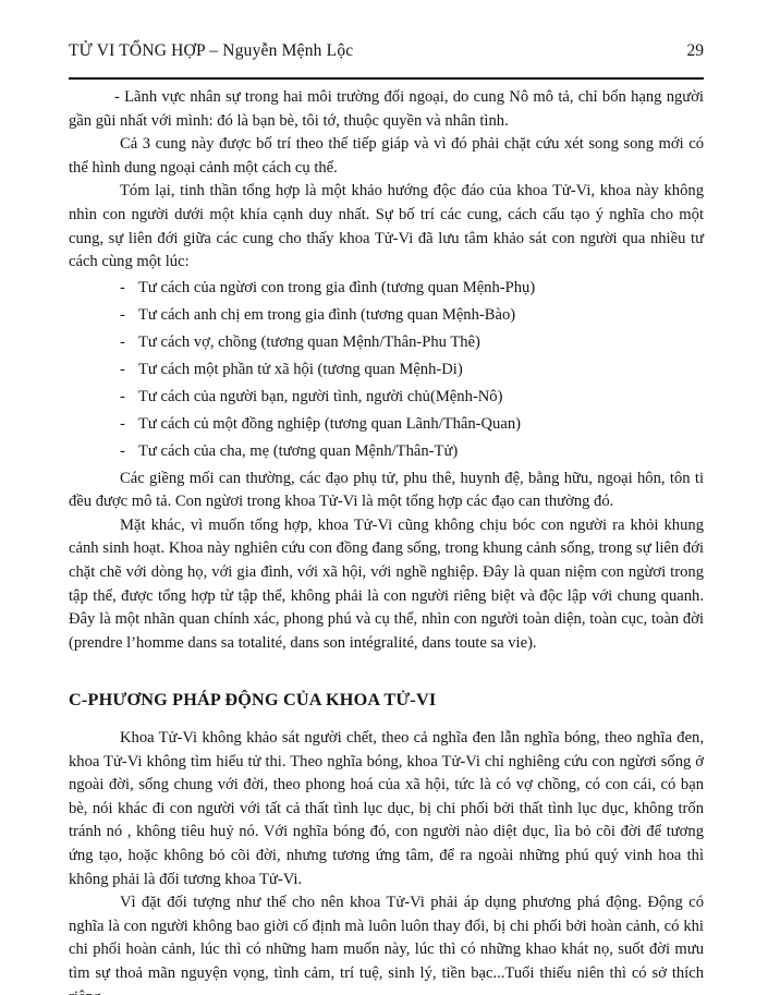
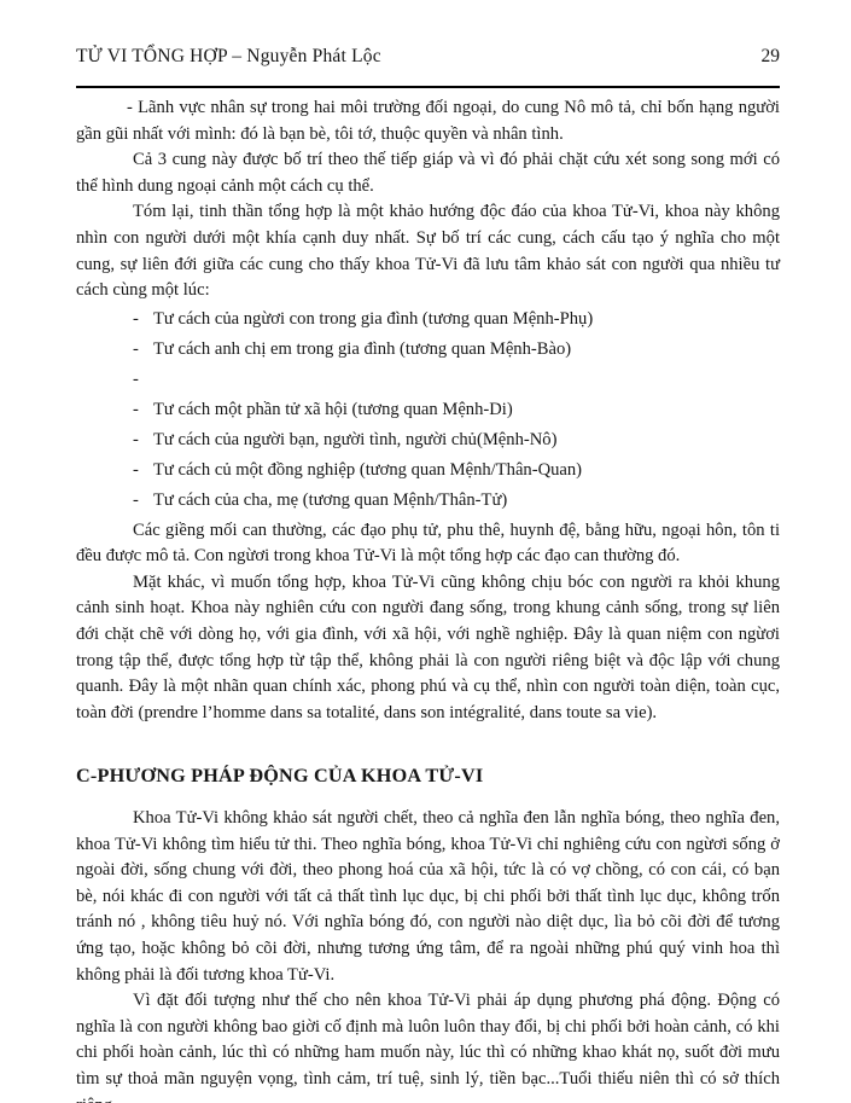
- TỬ VI TỔNG HỢP – Nguyễn Mệnh Lộc
+ TỬ VI TỔNG HỢP – Nguyễn Phát Lộc
  29
  - Lãnh vực nhân sự trong hai môi trường đối ngoại, do cung Nô mô tả, chỉ bốn hạng người gần gũi nhất với mình: đó là bạn bè, tôi tớ, thuộc quyền và nhân tình.
  Cả 3 cung này được bố trí theo thế tiếp giáp và vì đó phải chặt cứu xét song song mới có thể hình dung ngoại cảnh một cách cụ thể.
  Tóm lại, tinh thần tổng hợp là một khảo hướng độc đáo của khoa Tử-Vi, khoa này không nhìn con người dưới một khía cạnh duy nhất. Sự bố trí các cung, cách cấu tạo ý nghĩa cho một cung, sự liên đới giữa các cung cho thấy khoa Tử-Vi đã lưu tâm khảo sát con người qua nhiều tư cách cùng một lúc:
  -
  Tư cách của ngừơi con trong gia đình (tương quan Mệnh-Phụ)
  -
  Tư cách anh chị em trong gia đình (tương quan Mệnh-Bào)
  -
- Tư cách vợ, chồng (tương quan Mệnh/Thân-Phu Thê)
  -
  Tư cách một phần tử xã hội (tương quan Mệnh-Di)
  -
  Tư cách của người bạn, người tình, người chủ(Mệnh-Nô)
  -
- Tư cách củ một đồng nghiệp (tương quan Lãnh/Thân-Quan)
+ Tư cách củ một đồng nghiệp (tương quan Mệnh/Thân-Quan)
  -
  Tư cách của cha, mẹ (tương quan Mệnh/Thân-Tử)
  Các giềng mối can thường, các đạo phụ tử, phu thê, huynh đệ, bằng hữu, ngoại hôn, tôn ti đều được mô tả. Con ngừơi trong khoa Tử-Vi là một tổng hợp các đạo can thường đó.
- Mặt khác, vì muốn tổng hợp, khoa Tử-Vi cũng không chịu bóc con người ra khỏi khung cảnh sinh hoạt. Khoa này nghiên cứu con đồng đang sống, trong khung cảnh sống, trong sự liên đới chặt chẽ với dòng họ, với gia đình, với xã hội, với nghề nghiệp. Đây là quan niệm con ngừơi trong tập thể, được tổng hợp từ tập thể, không phải là con người riêng biệt và độc lập với chung quanh. Đây là một nhãn quan chính xác, phong phú và cụ thể, nhìn con người toàn diện, toàn cục, toàn đời (prendre l’homme dans sa totalité, dans son intégralité, dans toute sa vie).
+ Mặt khác, vì muốn tổng hợp, khoa Tử-Vi cũng không chịu bóc con người ra khỏi khung cảnh sinh hoạt. Khoa này nghiên cứu con người đang sống, trong khung cảnh sống, trong sự liên đới chặt chẽ với dòng họ, với gia đình, với xã hội, với nghề nghiệp. Đây là quan niệm con ngừơi trong tập thể, được tổng hợp từ tập thể, không phải là con người riêng biệt và độc lập với chung quanh. Đây là một nhãn quan chính xác, phong phú và cụ thể, nhìn con người toàn diện, toàn cục, toàn đời (prendre l’homme dans sa totalité, dans son intégralité, dans toute sa vie).
  C-PHƯƠNG PHÁP ĐỘNG CỦA KHOA TỬ-VI
  Khoa Tử-Vi không khảo sát người chết, theo cả nghĩa đen lẫn nghĩa bóng, theo nghĩa đen, khoa Tử-Vi không tìm hiểu tử thi. Theo nghĩa bóng, khoa Tử-Vi chỉ nghiêng cứu con ngừơi sống ở ngoài đời, sống chung với đời, theo phong hoá của xã hội, tức là có vợ chồng, có con cái, có bạn bè, nói khác đi con người với tất cả thất tình lục dục, bị chi phối bởi thất tình lục dục, không trốn tránh nó , không tiêu huỷ nó. Với nghĩa bóng đó, con người nào diệt dục, lìa bỏ cõi đời để tương ứng tạo, hoặc không bỏ cõi đời, nhưng tương ứng tâm, để ra ngoài những phú quý vinh hoa thì không phải là đối tương khoa Tử-Vi.
  Vì đặt đối tượng như thế cho nên khoa Tử-Vi phải áp dụng phương phá động. Động có nghĩa là con người không bao giời cố định mà luôn luôn thay đổi, bị chi phối bởi hoàn cảnh, có khi chi phối hoàn cảnh, lúc thì có những ham muốn này, lúc thì có những khao khát nọ, suốt đời mưu tìm sự thoả mãn nguyện vọng, tình cảm, trí tuệ, sinh lý, tiền bạc...Tuổi thiếu niên thì có sở thích
